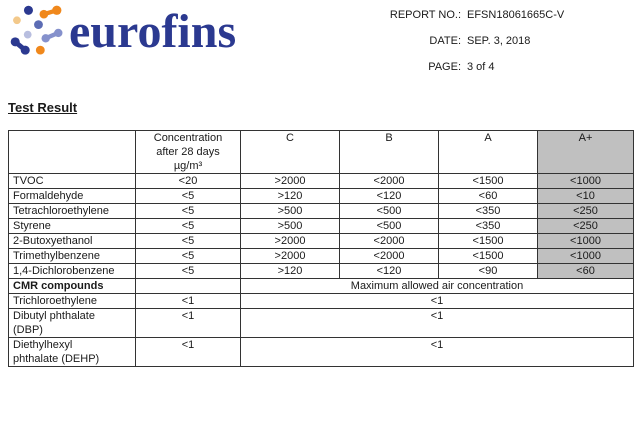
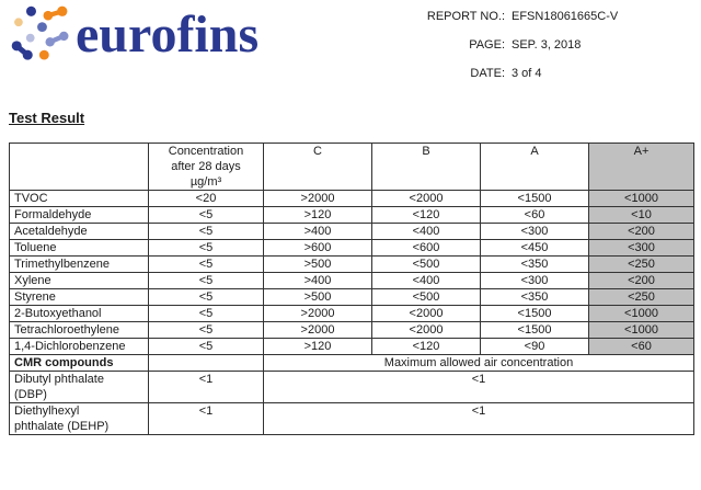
  eurofins
  REPORT NO.:
  EFSN18061665C-V
- DATE:
+ PAGE:
  SEP. 3, 2018
- PAGE:
+ DATE:
  3 of 4
  Test Result
  	Concentration after 28 days µg/m³	C	B	A	A+
  TVOC	<20	>2000	<2000	<1500	<1000
  Formaldehyde	<5	>120	<120	<60	<10
+ Acetaldehyde	<5	>400	<400	<300	<200
+ Toluene	<5	>600	<600	<450	<300
- Tetrachloroethylene	<5	>500	<500	<350	<250
+ Trimethylbenzene	<5	>500	<500	<350	<250
+ Xylene	<5	>400	<400	<300	<200
  Styrene	<5	>500	<500	<350	<250
  2-Butoxyethanol	<5	>2000	<2000	<1500	<1000
- Trimethylbenzene	<5	>2000	<2000	<1500	<1000
+ Tetrachloroethylene	<5	>2000	<2000	<1500	<1000
  1,4-Dichlorobenzene	<5	>120	<120	<90	<60
  CMR compounds		Maximum allowed air concentration
- Trichloroethylene	<1	<1
  Dibutyl phthalate (DBP)	<1	<1
  Diethylhexyl phthalate (DEHP)	<1	<1
